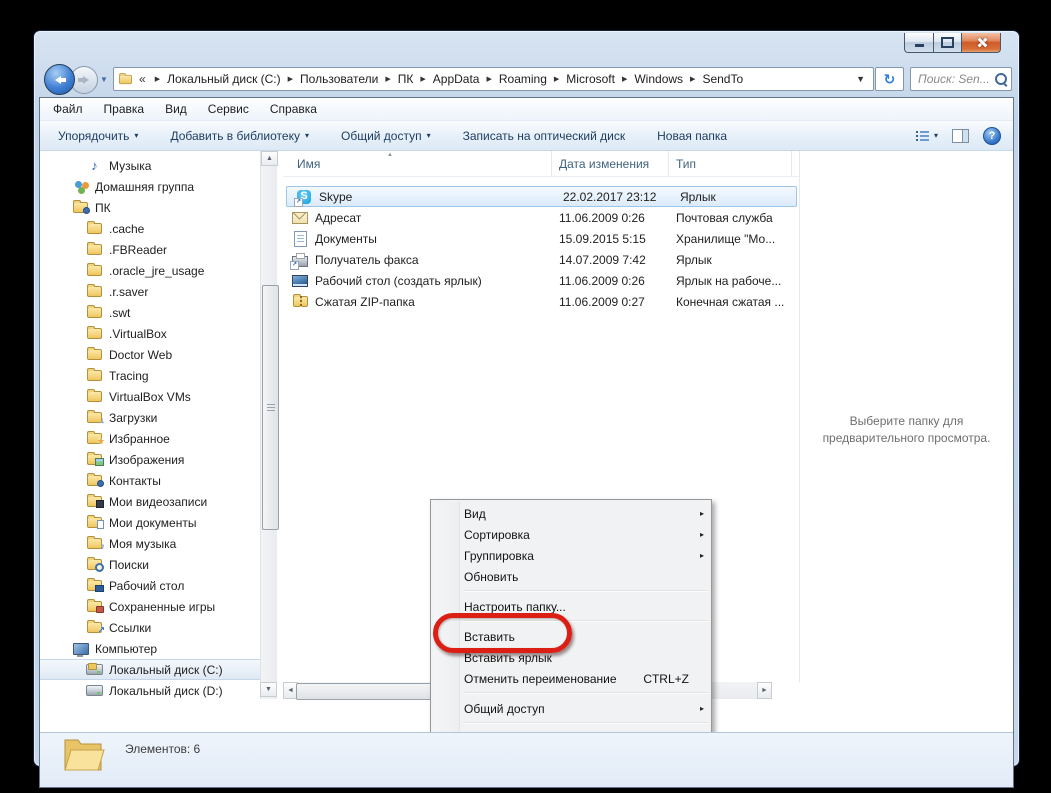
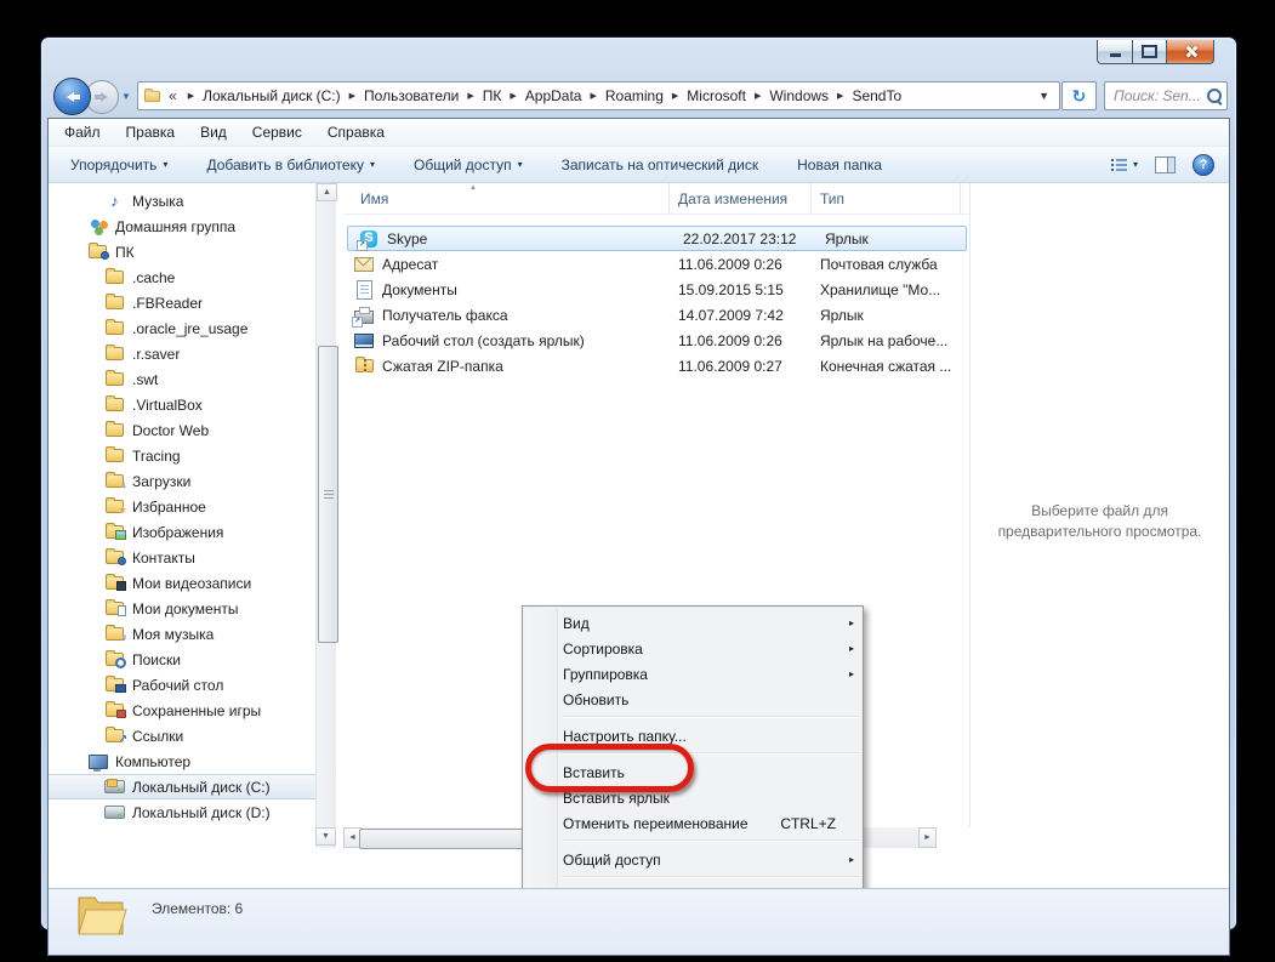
  ▼
  «
  Локальный диск (C:)
  Пользователи
  ПК
  AppData
  Roaming
  Microsoft
  Windows
  SendTo
  ▼
  ↻
  Поиск: Sen...
  Файл
  Правка
  Вид
  Сервис
  Справка
  Упорядочить
  ▾
  Добавить в библиотеку
  ▾
  Общий доступ
  ▾
  Записать на оптический диск
  Новая папка
  ▾
  ?
  ♪
  Музыка
  Домашняя группа
  ПК
  .cache
  .FBReader
  .oracle_jre_usage
  .r.saver
  .swt
  .VirtualBox
  Doctor Web
  Tracing
- VirtualBox VMs
  ↓
  Загрузки
  ★
  Избранное
  Изображения
  Контакты
  Мои видеозаписи
  Мои документы
  ♪
  Моя музыка
  Поиски
  Рабочий стол
  Сохраненные игры
  ↗
  Ссылки
  Компьютер
  Локальный диск (C:)
  Локальный диск (D:)
  Имя
  Дата изменения
  Тип
  Skype
  22.02.2017 23:12
  Ярлык
  Адресат
  11.06.2009 0:26
  Почтовая служба
  Документы
  15.09.2015 5:15
  Хранилище "Мо...
  Получатель факса
  14.07.2009 7:42
  Ярлык
  Рабочий стол (создать ярлык)
  11.06.2009 0:26
  Ярлык на рабоче...
  Сжатая ZIP-папка
  11.06.2009 0:27
  Конечная сжатая ...
- Выберите папку для предварительного просмотра.
+ Выберите файл для предварительного просмотра.
  Вид
  ▸
  Сортировка
  ▸
  Группировка
  ▸
  Обновить
  Настроить папку...
  Вставить
  Вставить ярлык
  Отменить переименование
  CTRL+Z
  Общий доступ
  ▸
  Элементов: 6
